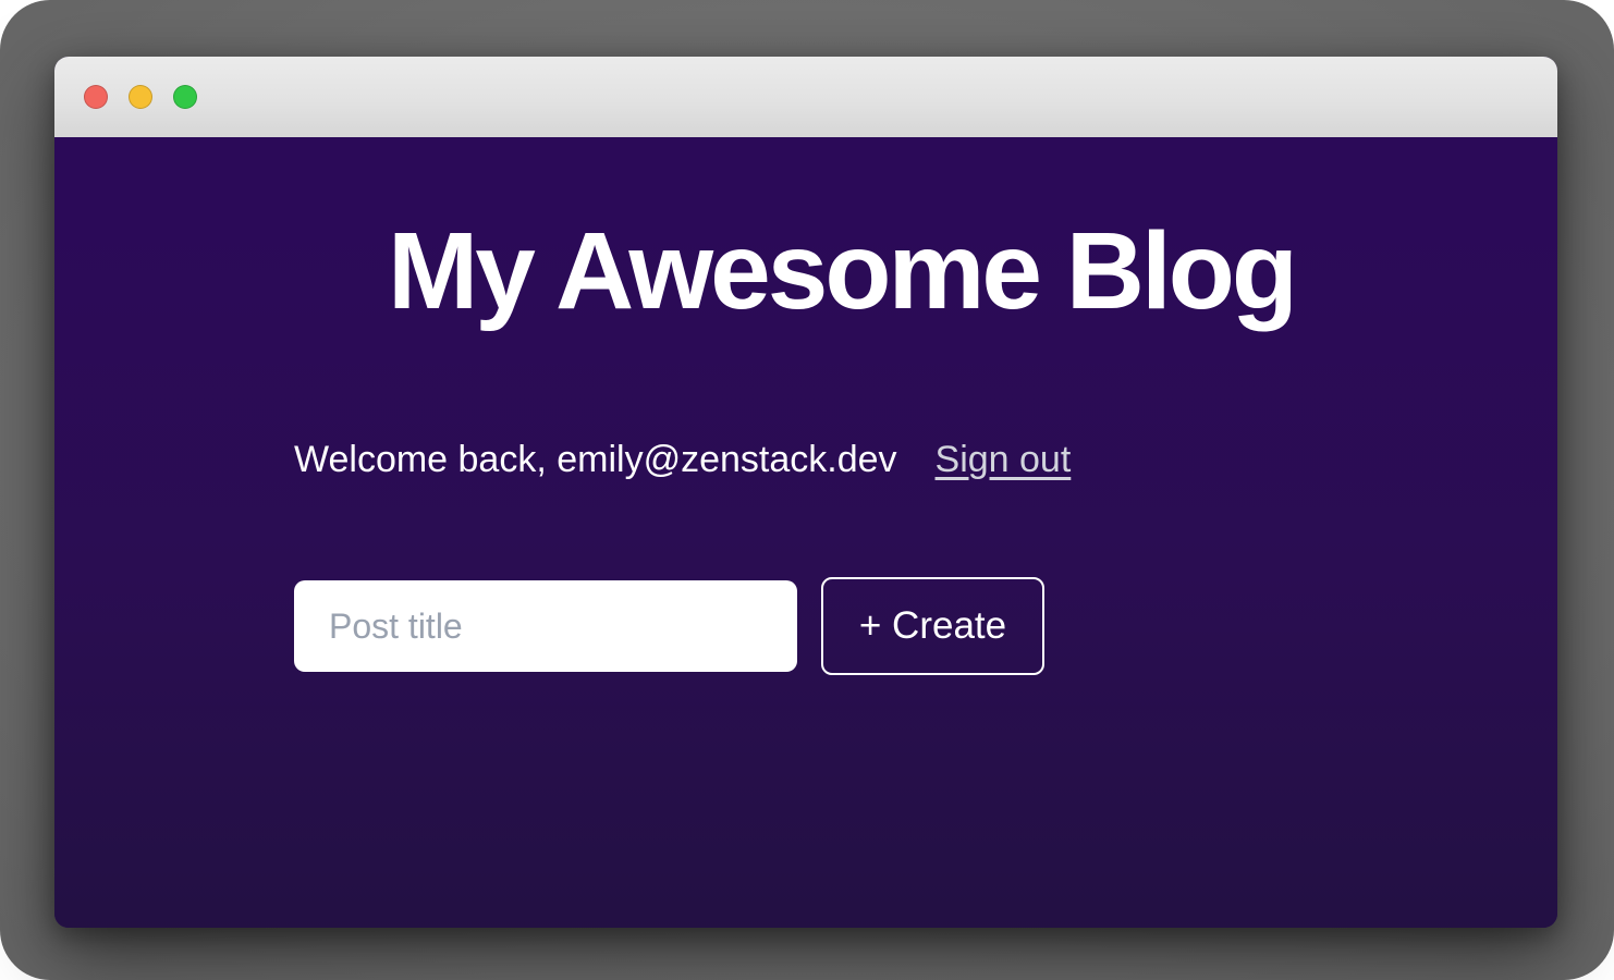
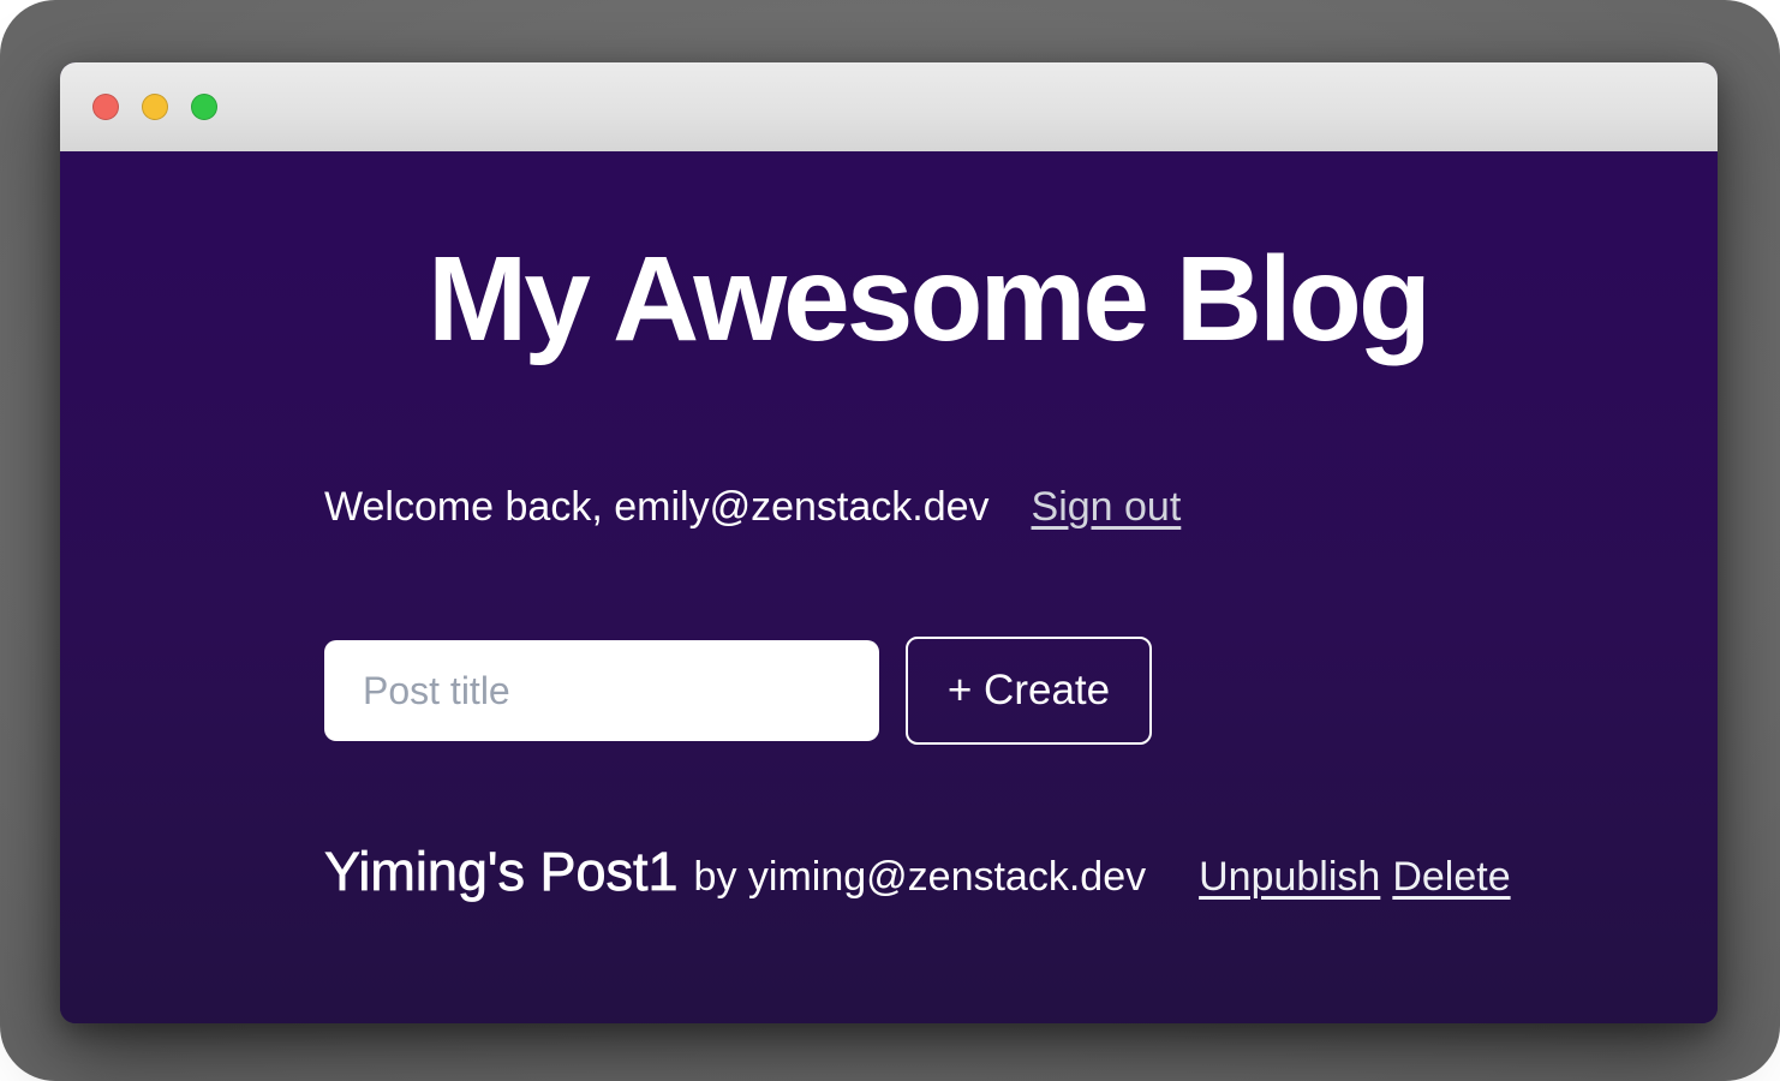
  My Awesome Blog
  Welcome back, emily@zenstack.dev
  Sign out
  Post title
  + Create
+ Yiming's Post1
+ by yiming@zenstack.dev
+ Unpublish
+ Delete
